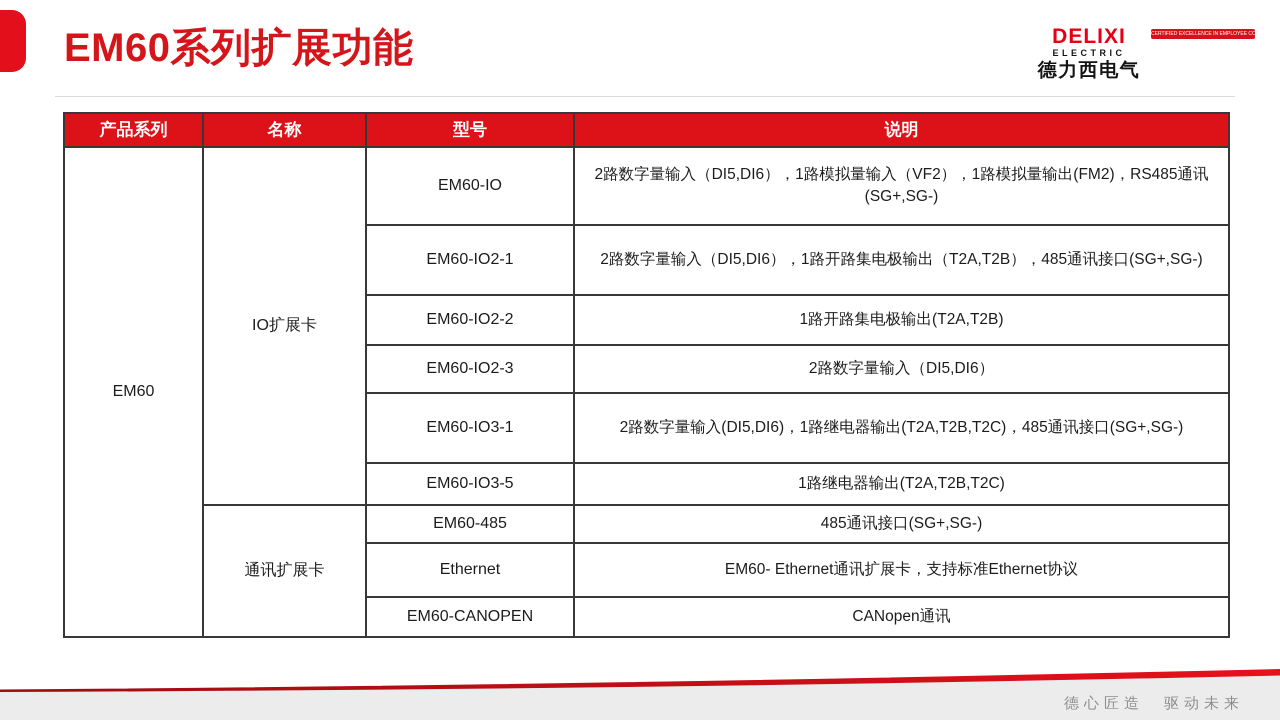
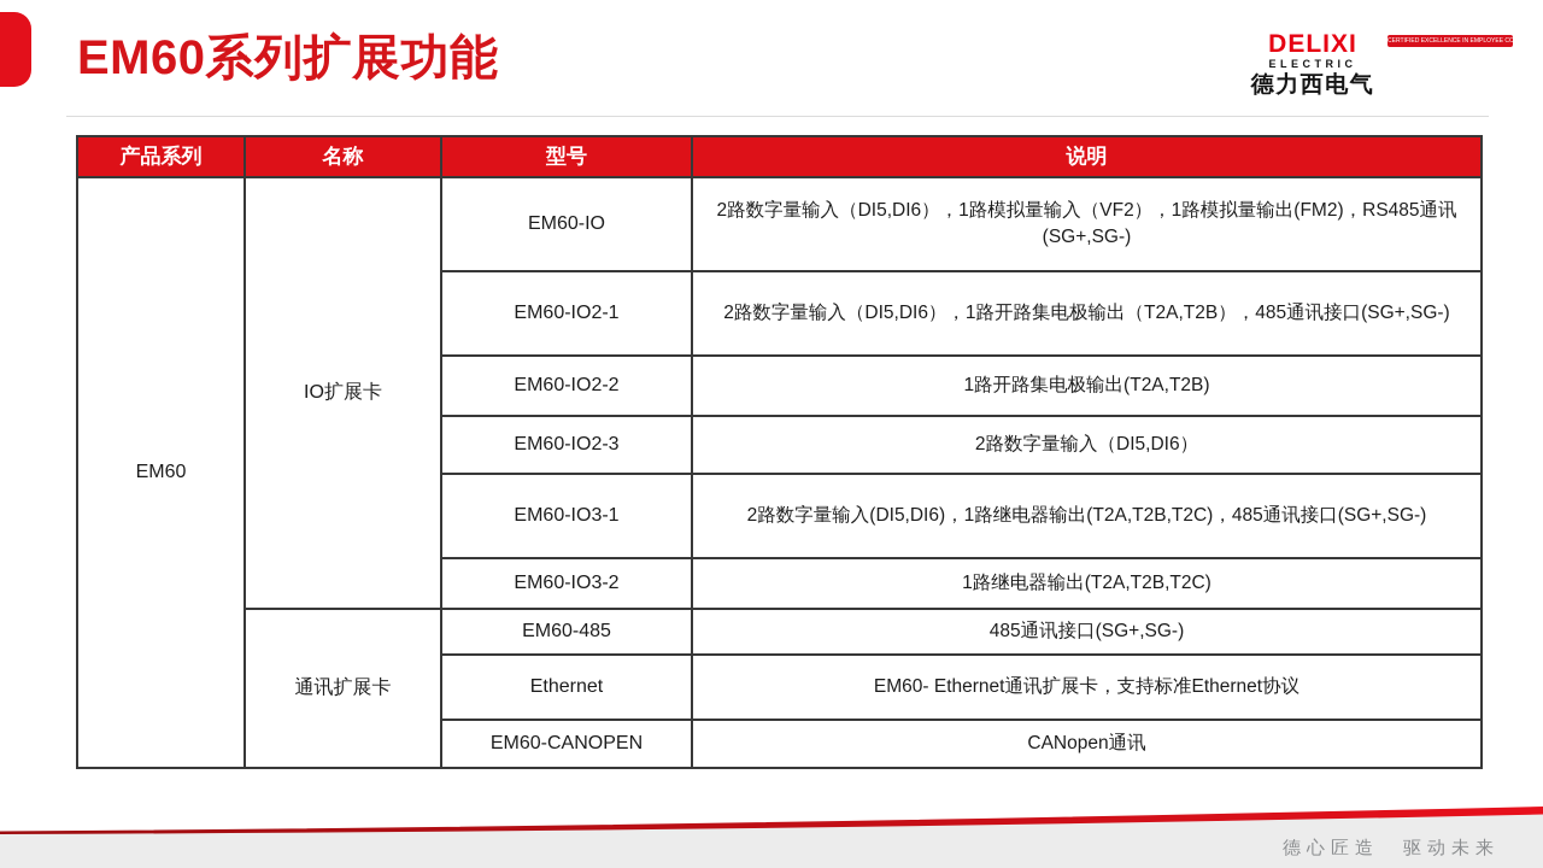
  EM60系列扩展功能
  DELIXI
  ELECTRIC
  德力西电气
  产品系列	名称	型号	说明
  EM60	IO扩展卡	EM60-IO	2路数字量输入（DI5,DI6），1路模拟量输入（VF2），1路模拟量输出(FM2)，RS485通讯(SG+,SG-)
  EM60-IO2-1	2路数字量输入（DI5,DI6），1路开路集电极输出（T2A,T2B），485通讯接口(SG+,SG-)
  EM60-IO2-2	1路开路集电极输出(T2A,T2B)
  EM60-IO2-3	2路数字量输入（DI5,DI6）
  EM60-IO3-1	2路数字量输入(DI5,DI6)，1路继电器输出(T2A,T2B,T2C)，485通讯接口(SG+,SG-)
- EM60-IO3-5	1路继电器输出(T2A,T2B,T2C)
+ EM60-IO3-2	1路继电器输出(T2A,T2B,T2C)
  通讯扩展卡	EM60-485	485通讯接口(SG+,SG-)
  Ethernet	EM60- Ethernet通讯扩展卡，支持标准Ethernet协议
  EM60-CANOPEN	CANopen通讯
  德心匠造 驱动未来
